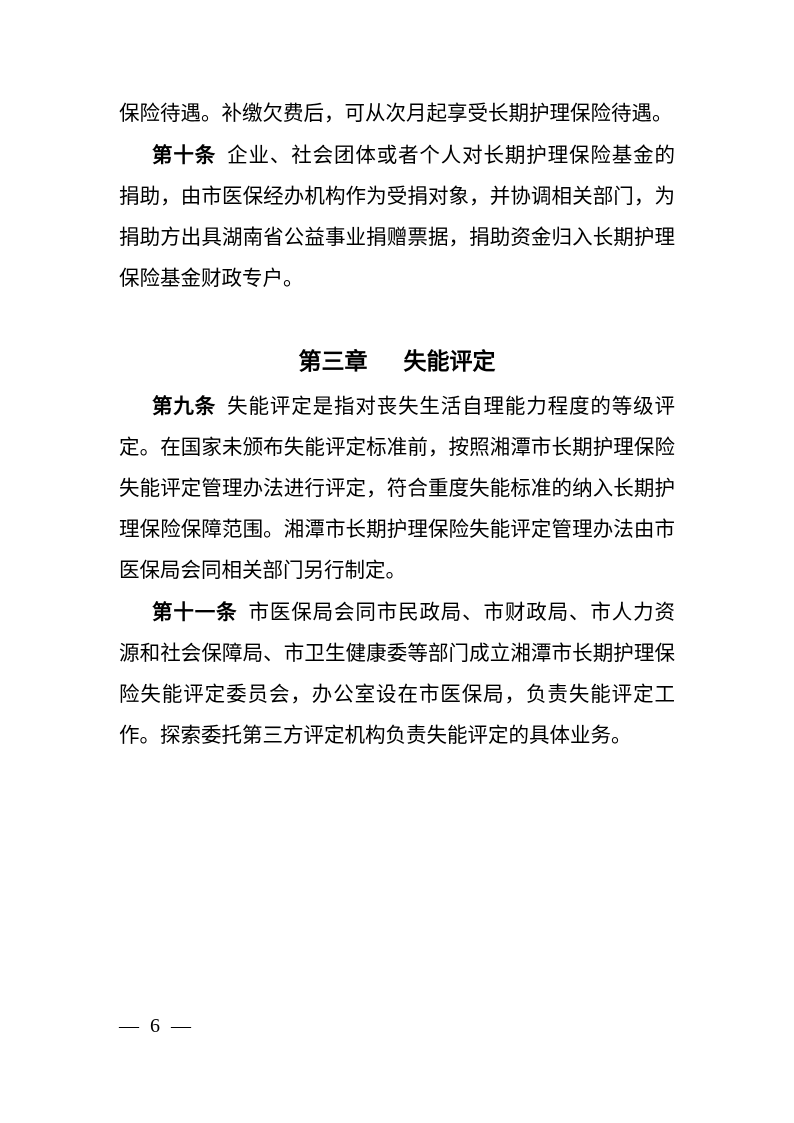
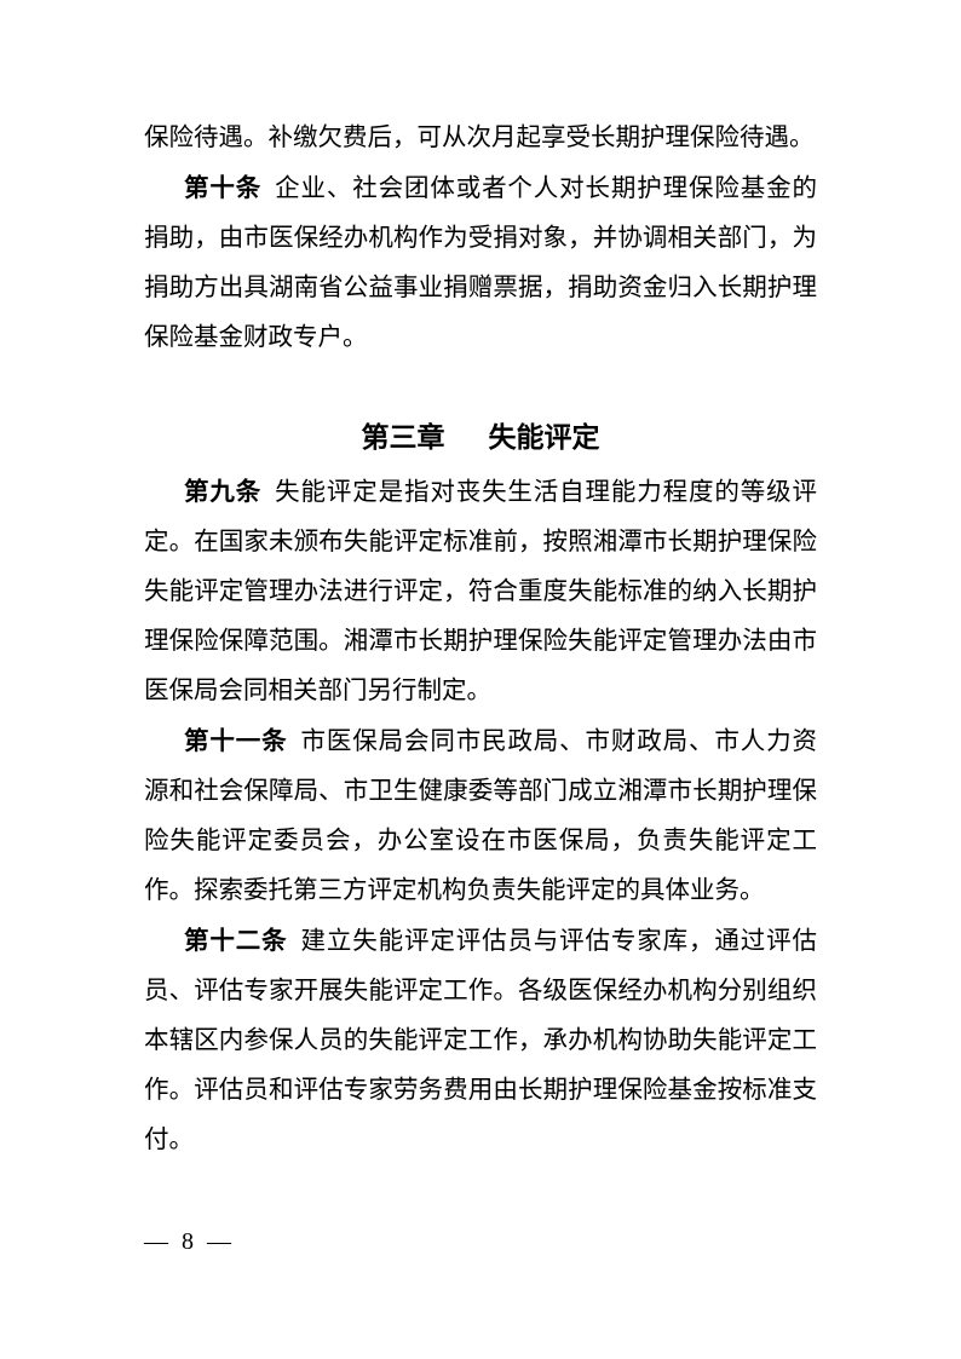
  保险待遇。补缴欠费后，可从次月起享受长期护理保险待遇。
  第十条 企业、社会团体或者个人对长期护理保险基金的捐助，由市医保经办机构作为受捐对象，并协调相关部门，为捐助方出具湖南省公益事业捐赠票据，捐助资金归入长期护理保险基金财政专户。
  第三章 失能评定
  第九条 失能评定是指对丧失生活自理能力程度的等级评定。在国家未颁布失能评定标准前，按照湘潭市长期护理保险失能评定管理办法进行评定，符合重度失能标准的纳入长期护理保险保障范围。湘潭市长期护理保险失能评定管理办法由市医保局会同相关部门另行制定。
  第十一条 市医保局会同市民政局、市财政局、市人力资源和社会保障局、市卫生健康委等部门成立湘潭市长期护理保险失能评定委员会，办公室设在市医保局，负责失能评定工作。探索委托第三方评定机构负责失能评定的具体业务。
+ 第十二条 建立失能评定评估员与评估专家库，通过评估员、评估专家开展失能评定工作。各级医保经办机构分别组织本辖区内参保人员的失能评定工作，承办机构协助失能评定工作。评估员和评估专家劳务费用由长期护理保险基金按标准支付。
- — 6 —
+ — 8 —
